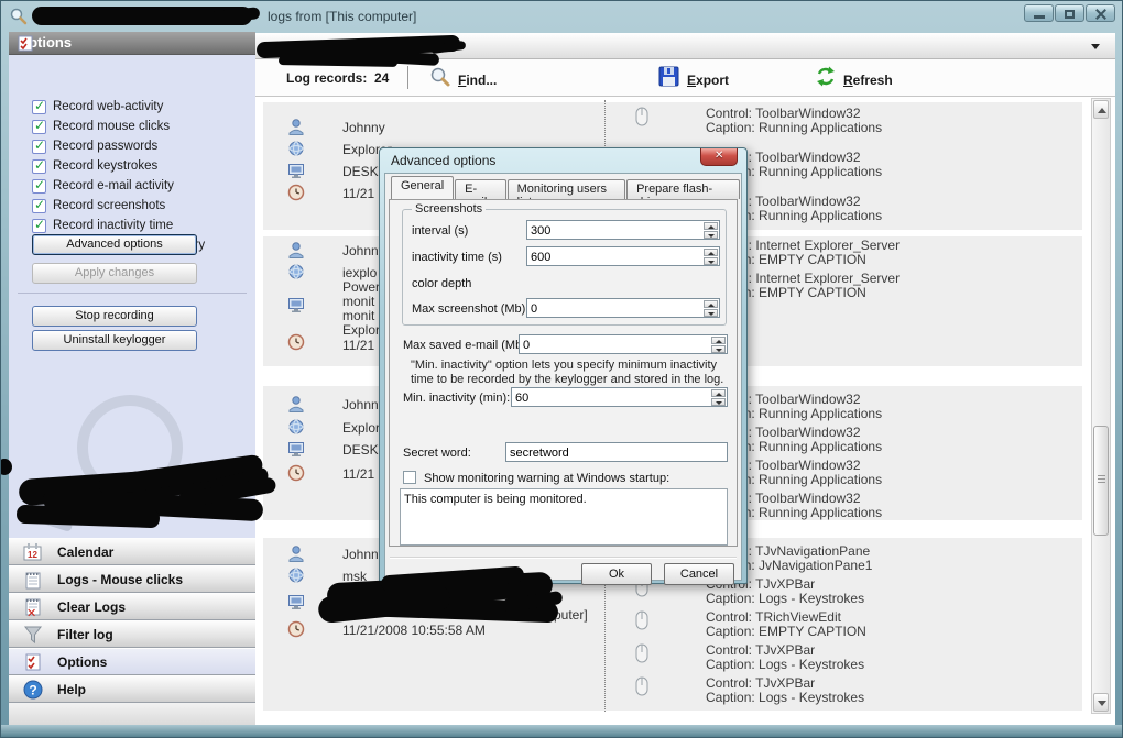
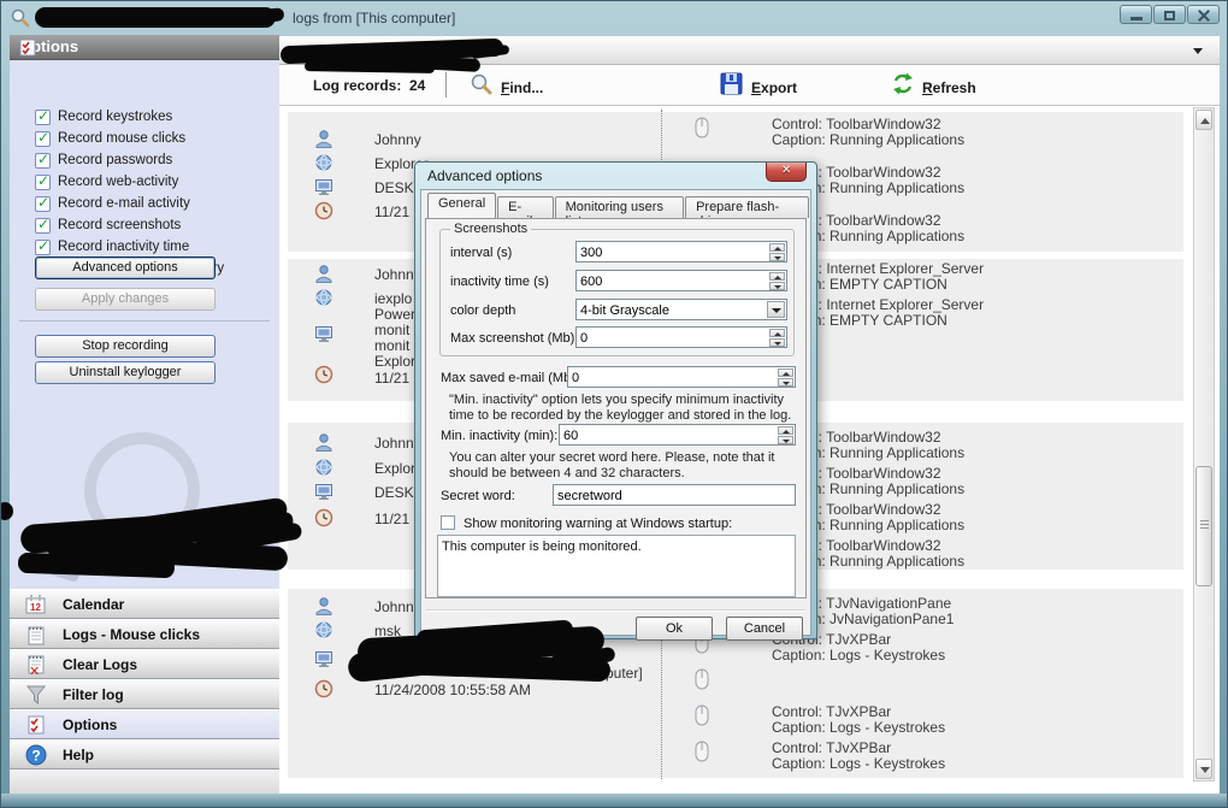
  logs from [This computer]
  ptions
- Record web-activity
+ Record keystrokes
  Record mouse clicks
  Record passwords
- Record keystrokes
+ Record web-activity
  Record e-mail activity
  Record screenshots
  Record inactivity time
  Advanced options
  Apply changes
  Stop recording
  Uninstall keylogger
  12
  Calendar
  Logs - Mouse clicks
  ✕
  Clear Logs
  Filter log
  Options
  ?
  Help
  Log records:
  24
  Find...
  Export
  Refresh
  Johnny
  Explor
  DESK
  11/21
  Control: ToolbarWindow32
  Caption: Running Applications
  n: Running Applications
  n: Running Applications
  Johnn
  iexplo
  Powe
  monit
  monit
  Explo
  11/21
  : Internet Explorer_Server
  n: EMPTY CAPTION
  : Internet Explorer_Server
  n: EMPTY CAPTION
  Johnn
  Explo
  DESK
  11/21
  n: Running Applications
  n: Running Applications
  n: Running Applications
  n: Running Applications
  Johnn
  msk
  uter]
- 11/21/2008 10:55:58 AM
+ 11/24/2008 10:55:58 AM
  : TJvNavigationPane
  n: JvNavigationPane1
  rol: TJvXPBar
  Caption: Logs - Keystrokes
- Control: TRichViewEdit
- Caption: EMPTY CAPTION
  Control: TJvXPBar
  Caption: Logs - Keystrokes
  Control: TJvXPBar
  Caption: Logs - Keystrokes
  Advanced options
  ✕
  General
  Monitoring users
  Prepare flash-
  Screenshots
  interval (s)
  300
  inactivity time (s)
  600
  color depth
+ 4-bit Grayscale
  Max screenshot (Mb)
  0
  Max saved e-mail (M
  0
  "Min. inactivity" option lets you specify minimum inactivity time to be recorded by the keylogger and stored in the log.
  Min. inactivity (min):
  60
+ You can alter your secret word here. Please, note that it should be between 4 and 32 characters.
  Secret word:
  secretword
  Show monitoring warning at Windows startup:
  This computer is being monitored.
  Ok
  Cancel
